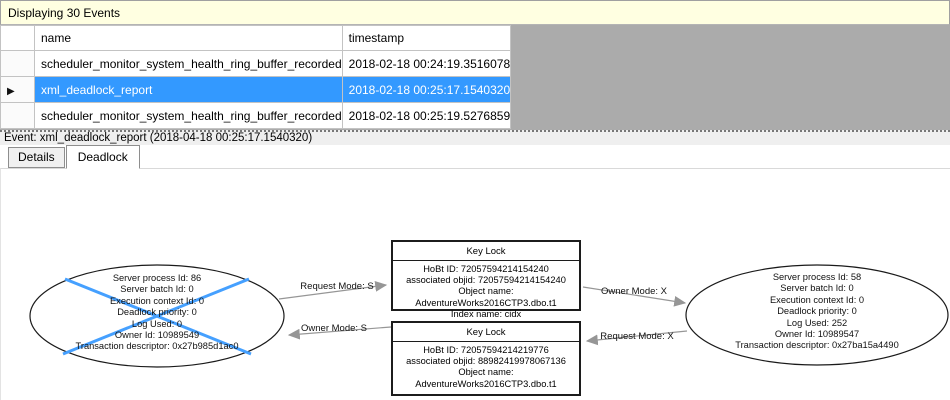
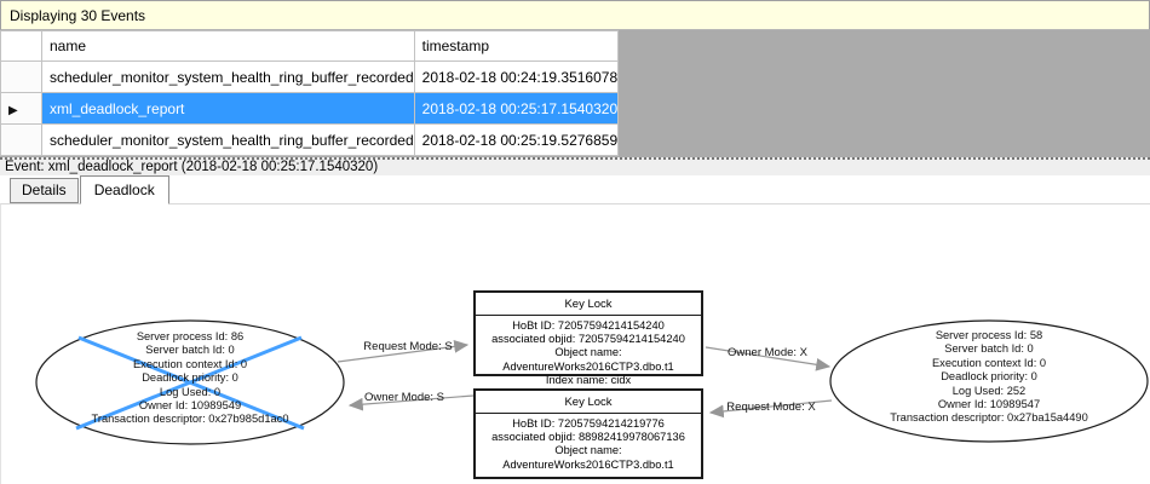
  Displaying 30 Events
  	name	timestamp
  	scheduler_monitor_system_health_ring_buffer_recorded	2018-02-18 00:24:19.3516078
  ▶	xml_deadlock_report	2018-02-18 00:25:17.1540320
  	scheduler_monitor_system_health_ring_buffer_recorded	2018-02-18 00:25:19.5276859
- Event: xml_deadlock_report (2018-04-18 00:25:17.1540320)
+ Event: xml_deadlock_report (2018-02-18 00:25:17.1540320)
  Details
  Deadlock
  Server process Id: 86
  Server batch Id: 0
  Execution context Id: 0
  Deadlock priority: 0
  Log Used: 0
  Owner Id: 10989549
  Transaction descriptor: 0x27b985d1ac0
  Server process Id: 58
  Server batch Id: 0
  Execution context Id: 0
  Deadlock priority: 0
  Log Used: 252
  Owner Id: 10989547
  Transaction descriptor: 0x27ba15a4490
  Key Lock
  HoBt ID: 72057594214154240
  associated objid: 72057594214154240
  Object name: AdventureWorks2016CTP3.dbo.t1
  Index name: cidx
  Key Lock
  HoBt ID: 72057594214219776
  associated objid: 88982419978067136
  Object name: AdventureWorks2016CTP3.dbo.t1
  Request Mode: S
  Owner Mode: S
  Owner Mode: X
  Request Mode: X
